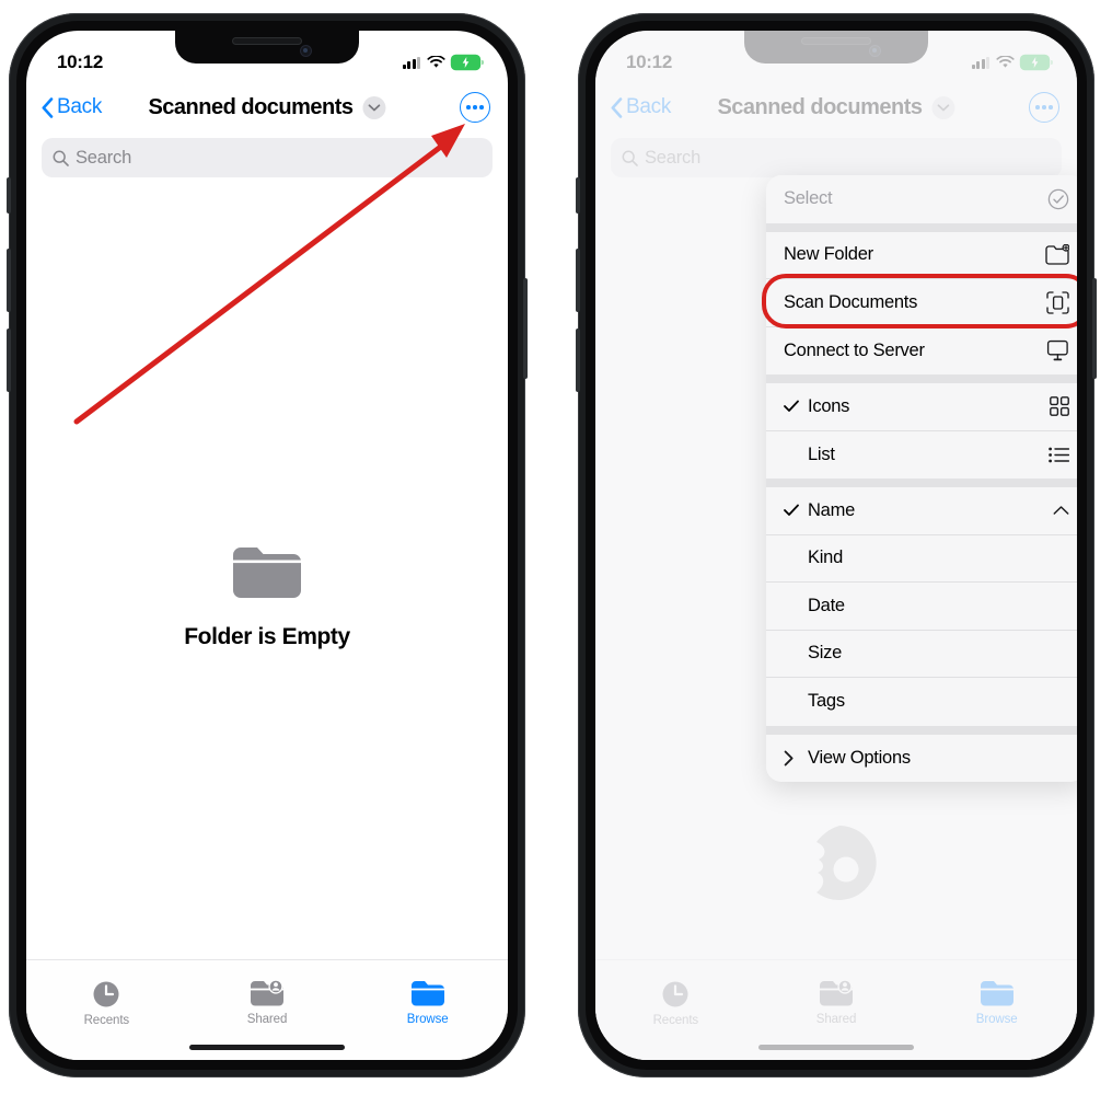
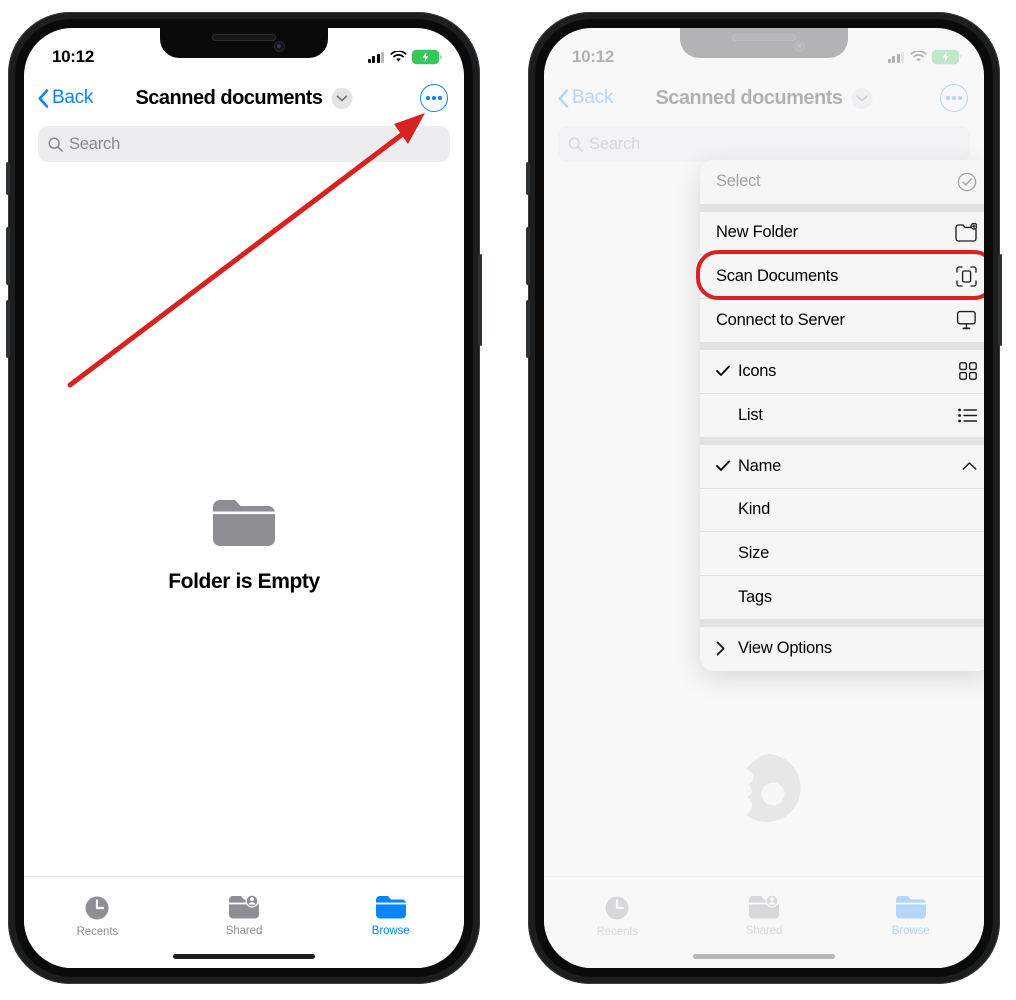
  10:12
  Back
  Scanned documents
  Search
  Folder is Empty
  Recents
  Shared
  Browse
  10:12
  Back
  Scanned documents
  Search
  Select
  New Folder
  Scan Documents
  Connect to Server
  Icons
  List
  Name
  Kind
- Date
  Size
  Tags
  View Options
  Recents
  Shared
  Browse
